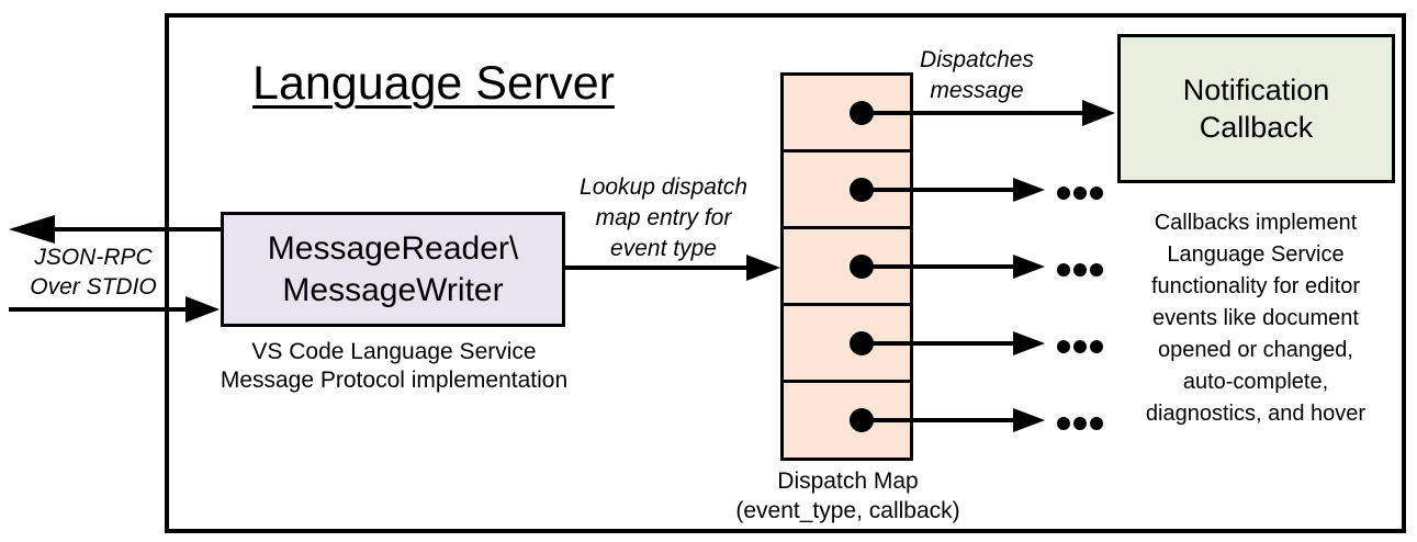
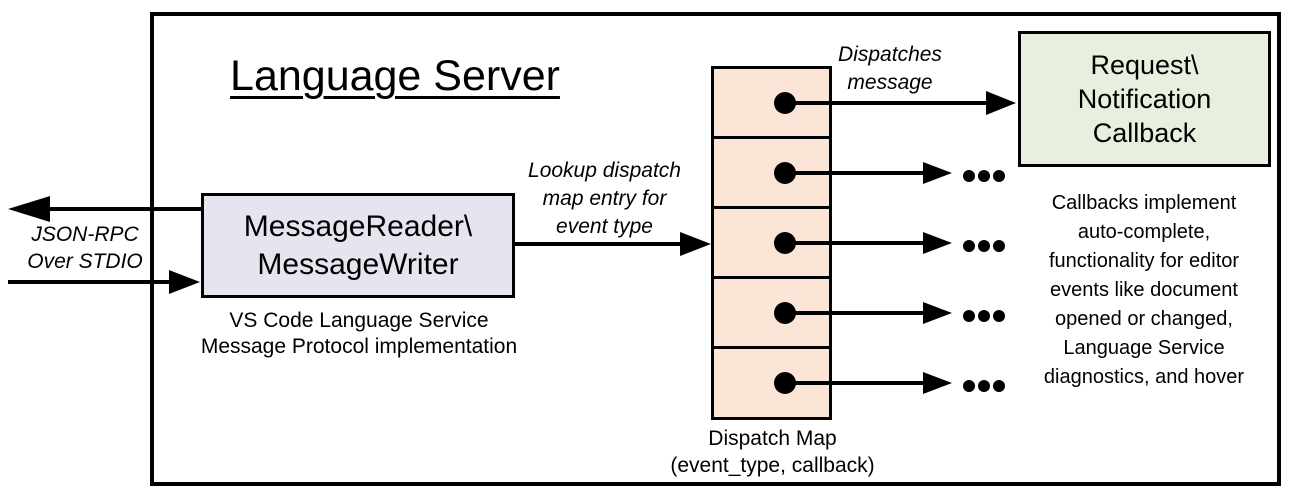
  Language Server
  JSON-RPC
  Over STDIO
  MessageReader\
  MessageWriter
  VS Code Language Service
  Message Protocol implementation
  Lookup dispatch
  map entry for
  event type
  Dispatches
  message
  Dispatch Map
  (event_type, callback)
+ Request\
  Notification
  Callback
  Callbacks implement
- Language Service
+ auto-complete,
  functionality for editor
  events like document
  opened or changed,
- auto-complete,
+ Language Service
  diagnostics, and hover
